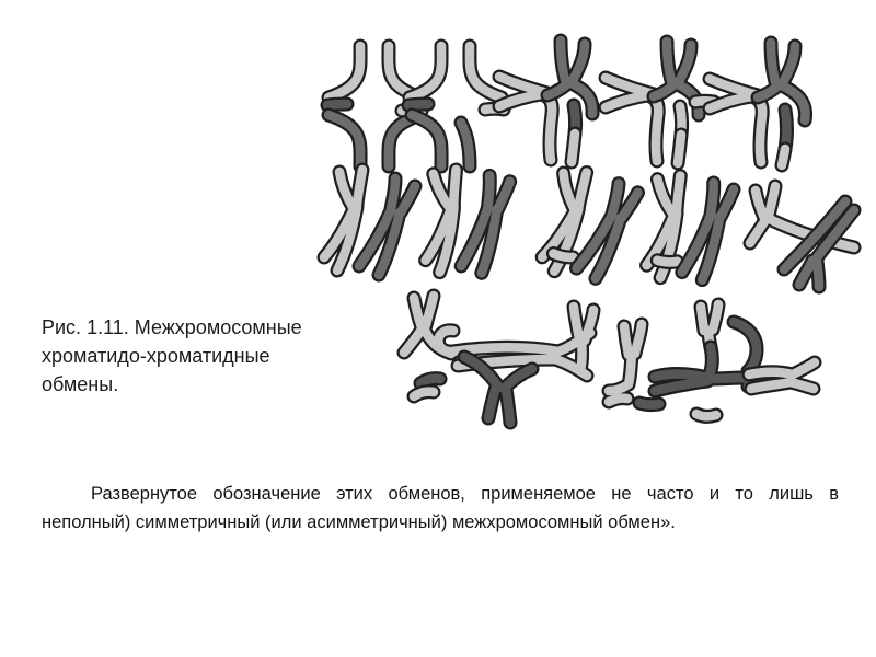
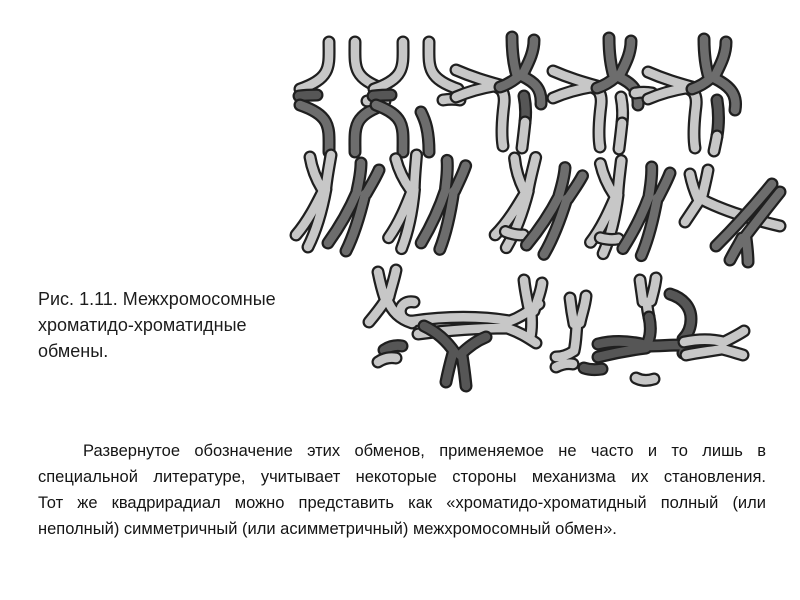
  Рис. 1.11. Межхромосомные
  хроматидо-хроматидные
  обмены.
  Развернутое обозначение этих обменов, применяемое не часто и то лишь в
+ специальной литературе, учитывает некоторые стороны механизма их становления.
+ Тот же квадрирадиал можно представить как «хроматидо-хроматидный полный (или
  неполный) симметричный (или асимметричный) межхромосомный обмен».
